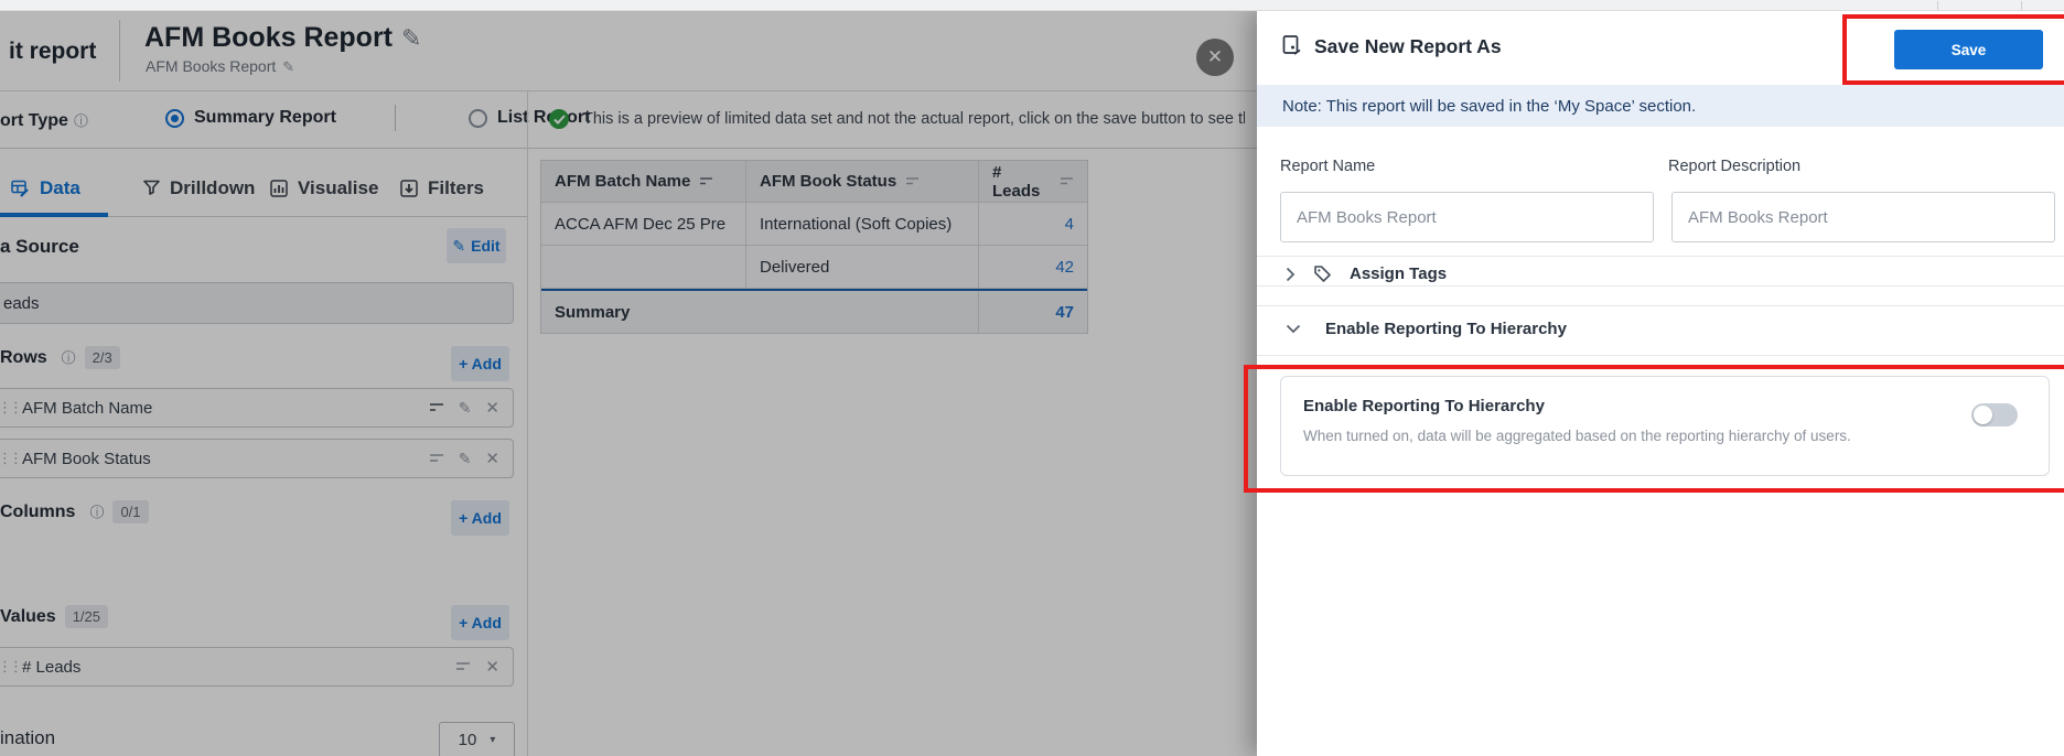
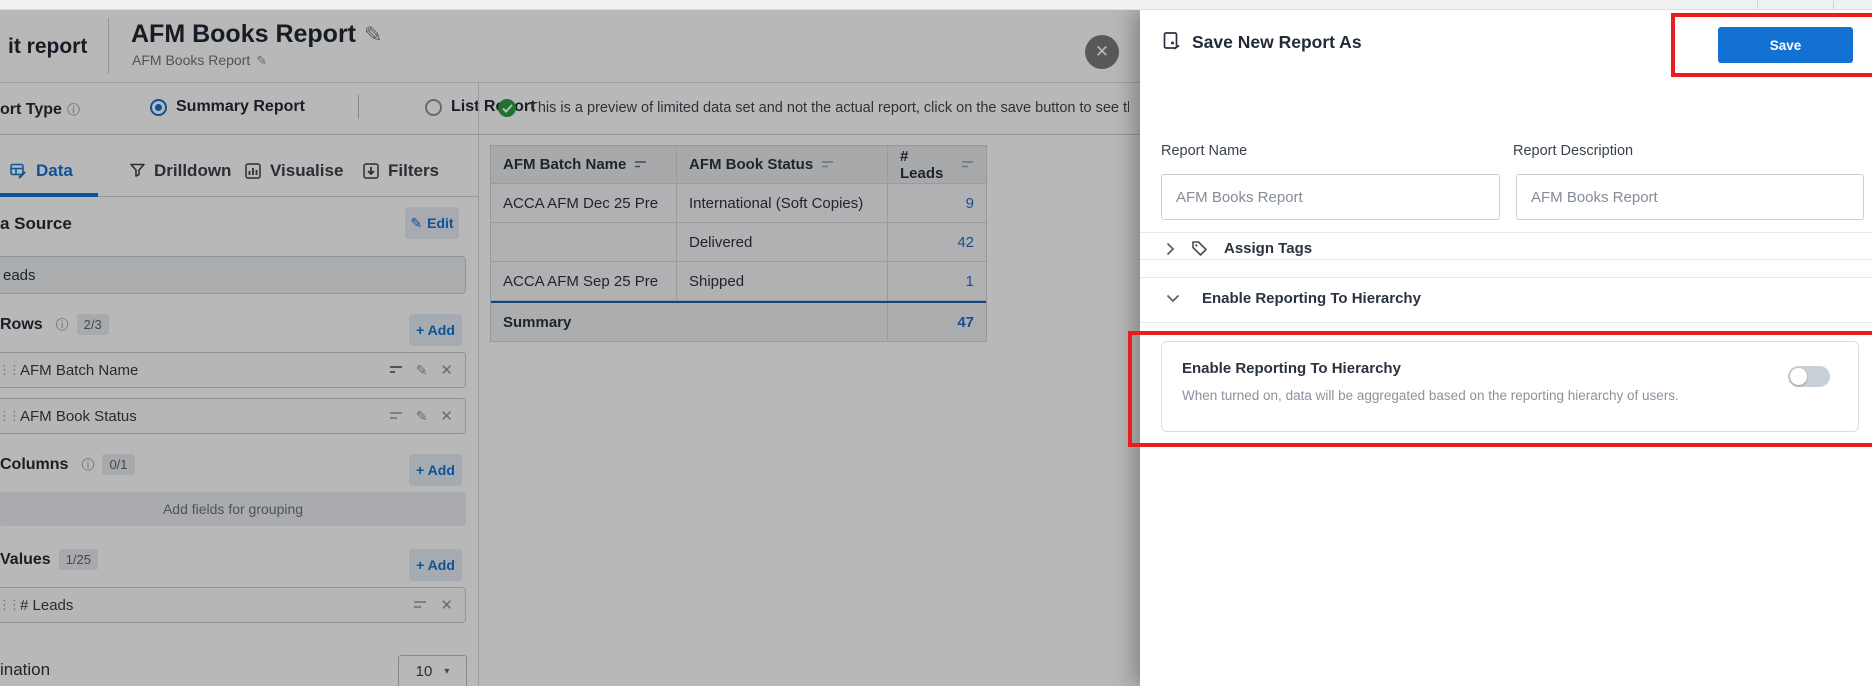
  it report
  AFM Books Report ✎
  AFM Books Report ✎
  ort Type ⓘ
  Summary Report
  List Rort
  Data
  Drilldown
  Visualise
  Filters
  a Source
  ✎
  Edit
  eads
  Rows
  ⓘ
  2/3
  + Add
  ⋮⋮
  AFM Batch Name
  ✎
  ✕
  ⋮⋮
  AFM Book Status
  ✎
  ✕
  Columns
  ⓘ
  0/1
  + Add
+ Add fields for grouping
  Values
  1/25
  + Add
  ⋮⋮
  # Leads
  ✕
  ination
  10
  ▾
  This is a preview of limited data set and not the actual report, click on the save button to see t
  AFM Batch Name
  AFM Book Status
  # Leads
  ACCA AFM Dec 25 Pre
  International (Soft Copies)
- 4
+ 9
  Delivered
  42
+ ACCA AFM Sep 25 Pre
+ Shipped
+ 1
  Summary
  47
  ✕
  Save New Report As
  Save
- Note: This report will be saved in the ‘My Space’ section.
  Report Name
  Report Description
  AFM Books Report
  AFM Books Report
  Assign Tags
  Enable Reporting To Hierarchy
  Enable Reporting To Hierarchy
  When turned on, data will be aggregated based on the reporting hierarchy of users.
